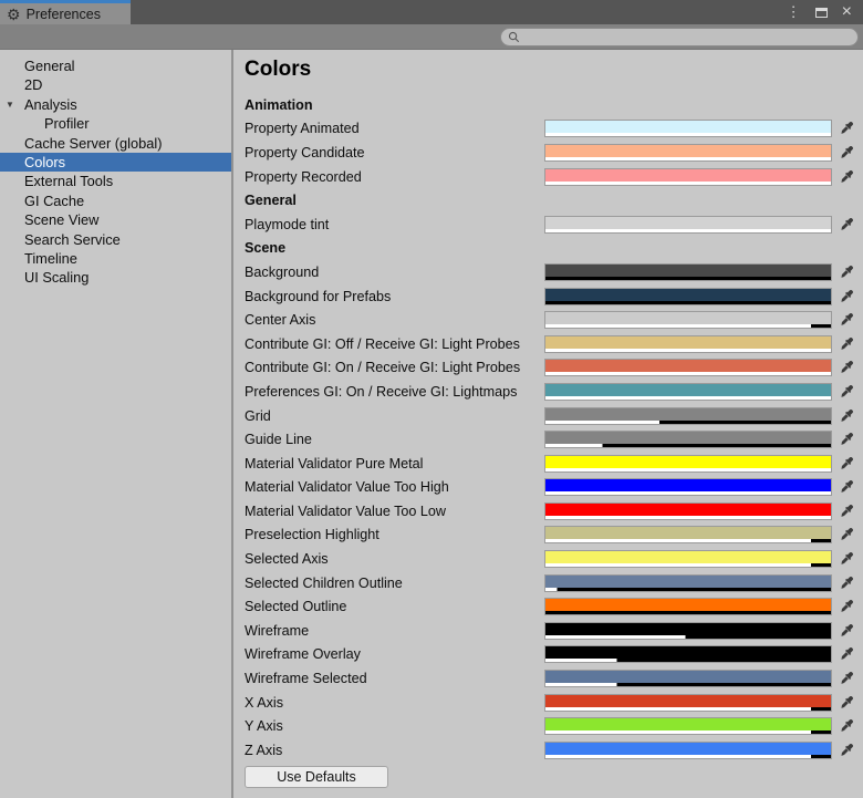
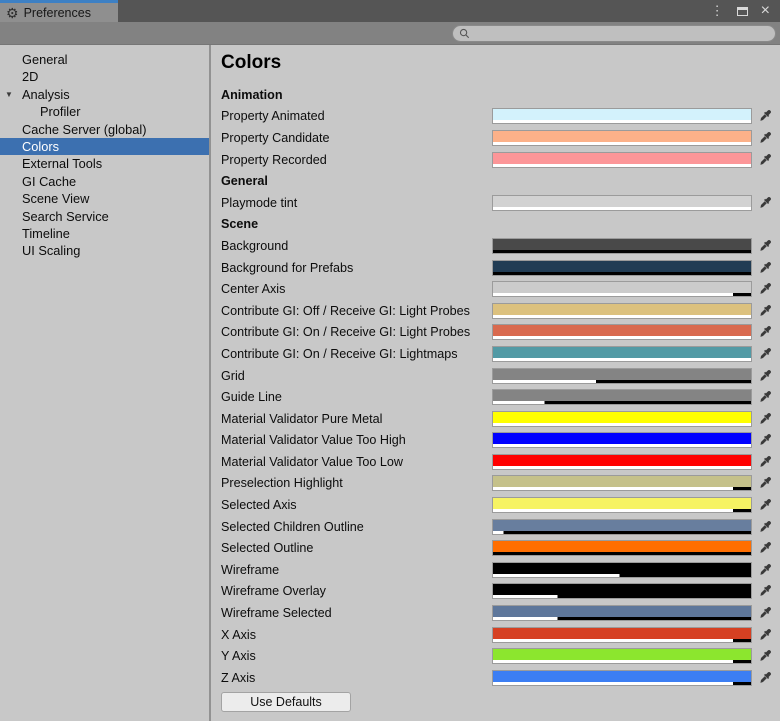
  ⚙
  Preferences
  ⋮
  ×
  General
  2D
  ▼
  Analysis
  Profiler
  Cache Server (global)
  Colors
  External Tools
  GI Cache
  Scene View
  Search Service
  Timeline
  UI Scaling
  Colors
  Animation
  Property Animated
  Property Candidate
  Property Recorded
  General
  Playmode tint
  Scene
  Background
  Background for Prefabs
  Center Axis
  Contribute GI: Off / Receive GI: Light Probes
  Contribute GI: On / Receive GI: Light Probes
- Preferences GI: On / Receive GI: Lightmaps
+ Contribute GI: On / Receive GI: Lightmaps
  Grid
  Guide Line
  Material Validator Pure Metal
  Material Validator Value Too High
  Material Validator Value Too Low
  Preselection Highlight
  Selected Axis
  Selected Children Outline
  Selected Outline
  Wireframe
  Wireframe Overlay
  Wireframe Selected
  X Axis
  Y Axis
  Z Axis
  Use Defaults
